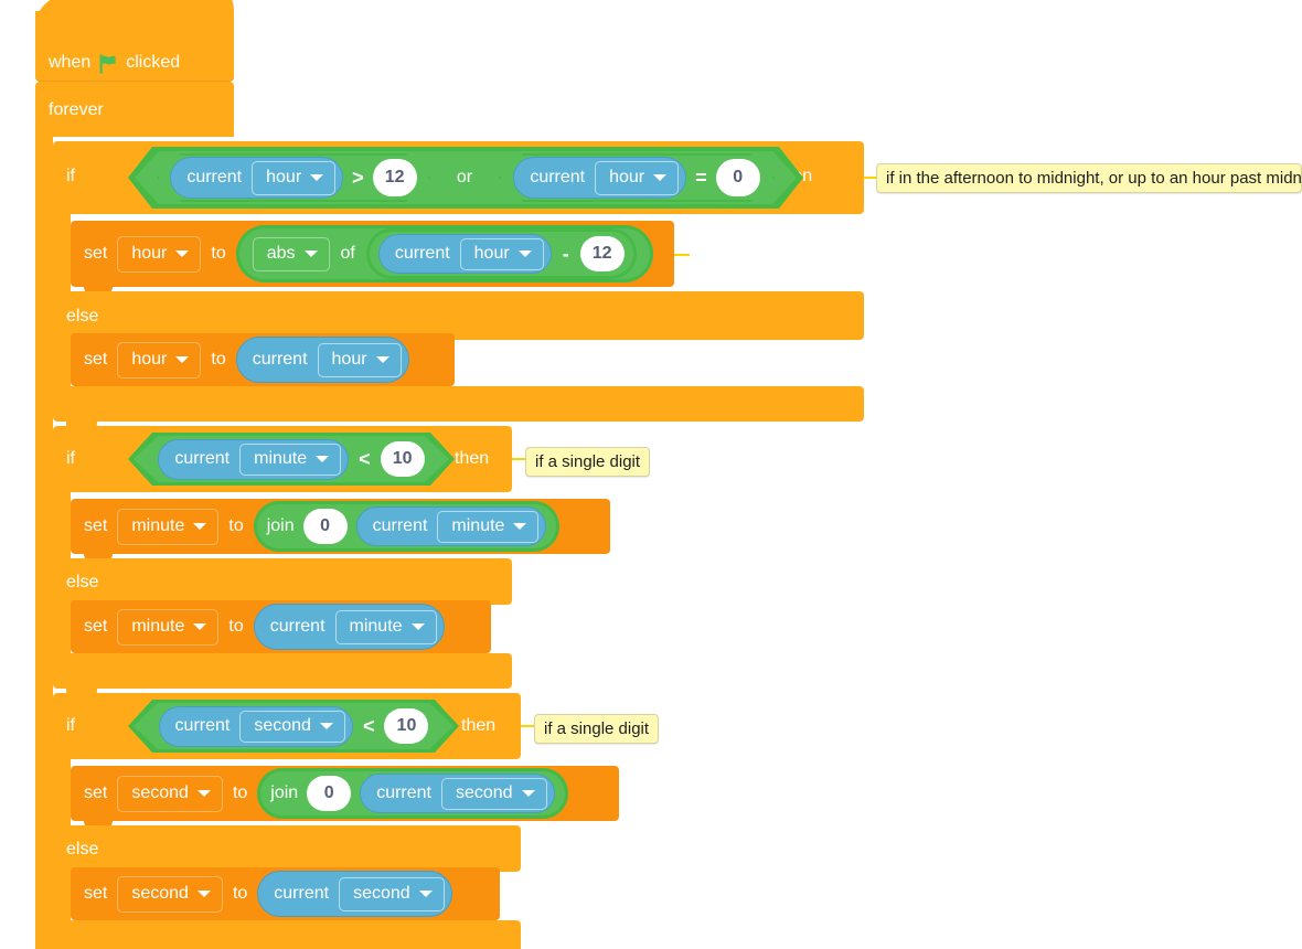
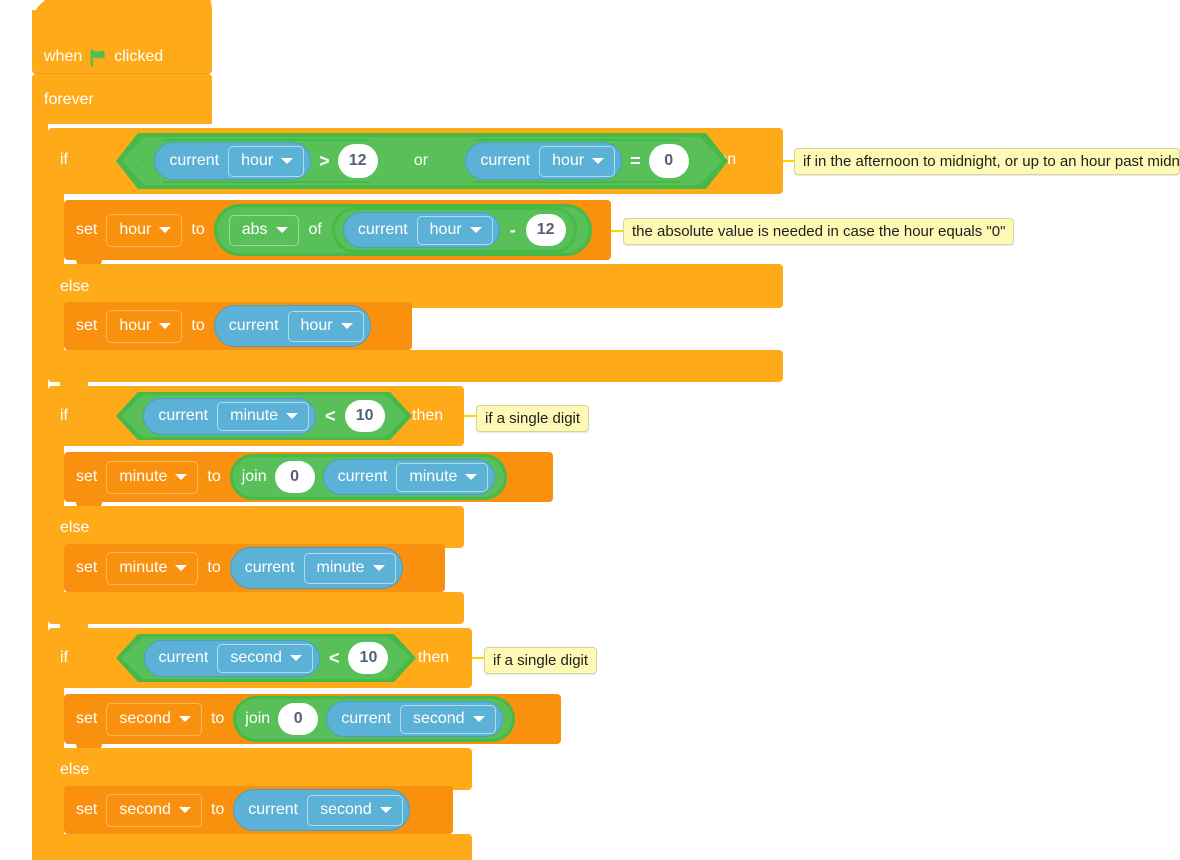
  when
  clicked
  forever
  if
  current
  hour
  >
  12
  or
  current
  hour
  =
  0
  if in the afternoon to midnight, or up to an hour past midn
  set
  hour
  to
  abs
  of
  current
  hour
  -
  12
+ the absolute value is needed in case the hour equals "0"
  else
  set
  hour
  to
  current
  hour
  if
  then
  current
  minute
  <
  10
  if a single digit
  set
  minute
  to
  join
  0
  current
  minute
  else
  set
  minute
  to
  current
  minute
  if
  then
  current
  second
  <
  10
  if a single digit
  set
  second
  to
  join
  0
  current
  second
  else
  set
  second
  to
  current
  second
